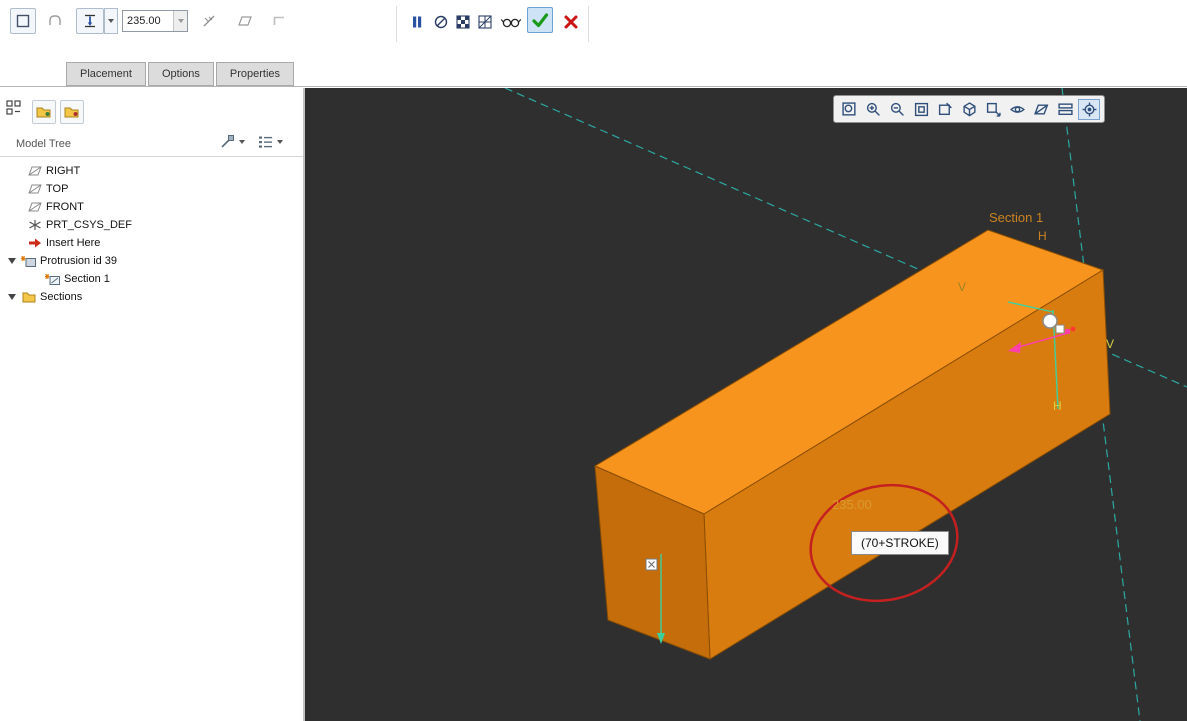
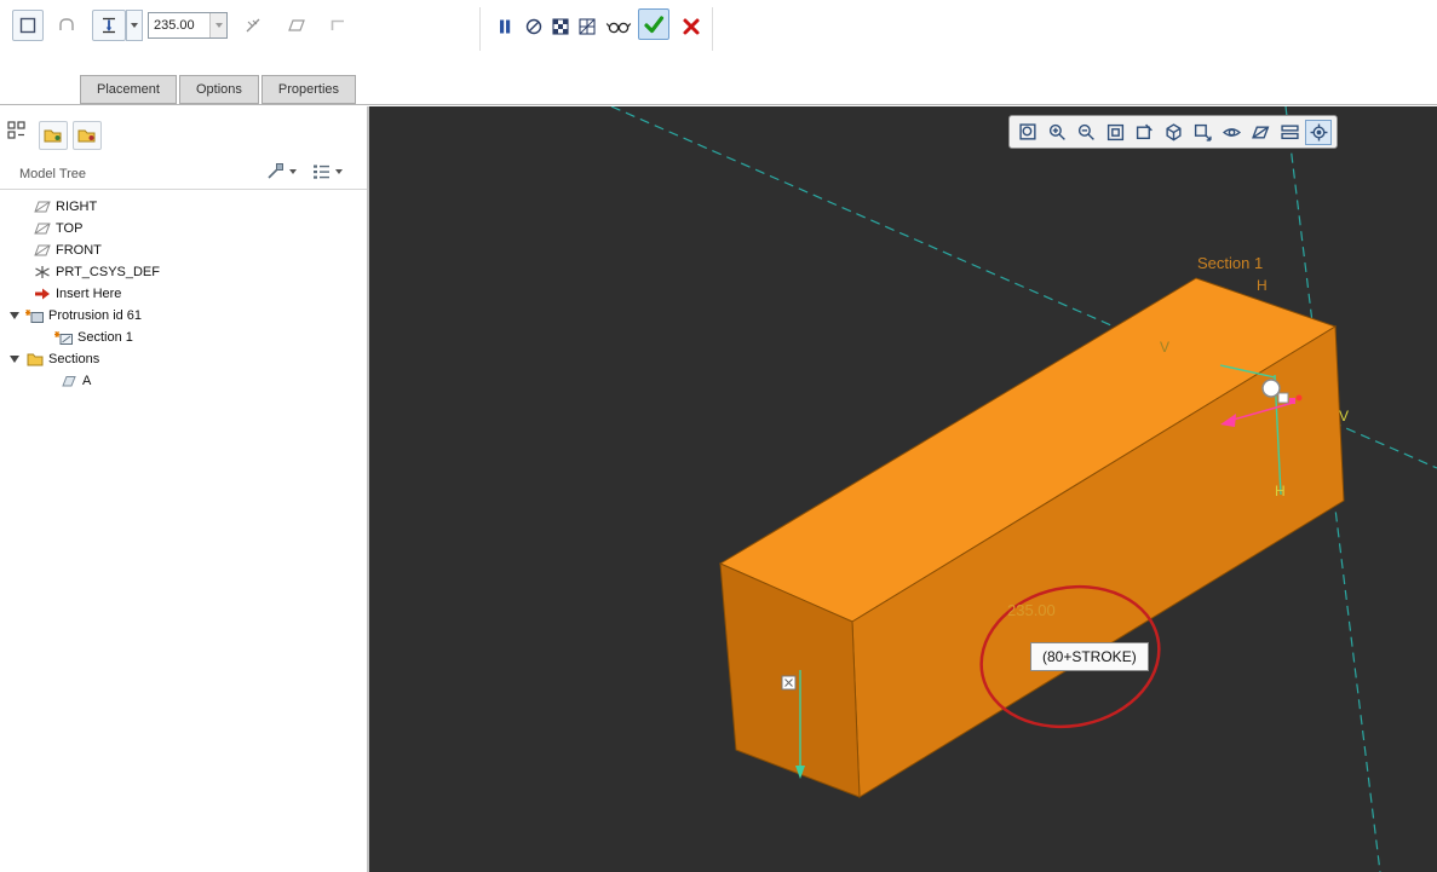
  235.00
  Placement
  Options
  Properties
  Model Tree
  RIGHT
  TOP
  FRONT
  PRT_CSYS_DEF
  Insert Here
- Protrusion id 39
+ Protrusion id 61
  Section 1
  Sections
+ A
  Section 1
  H
  V
  V
  H
  235.00
- (70+STROKE)
+ (80+STROKE)
